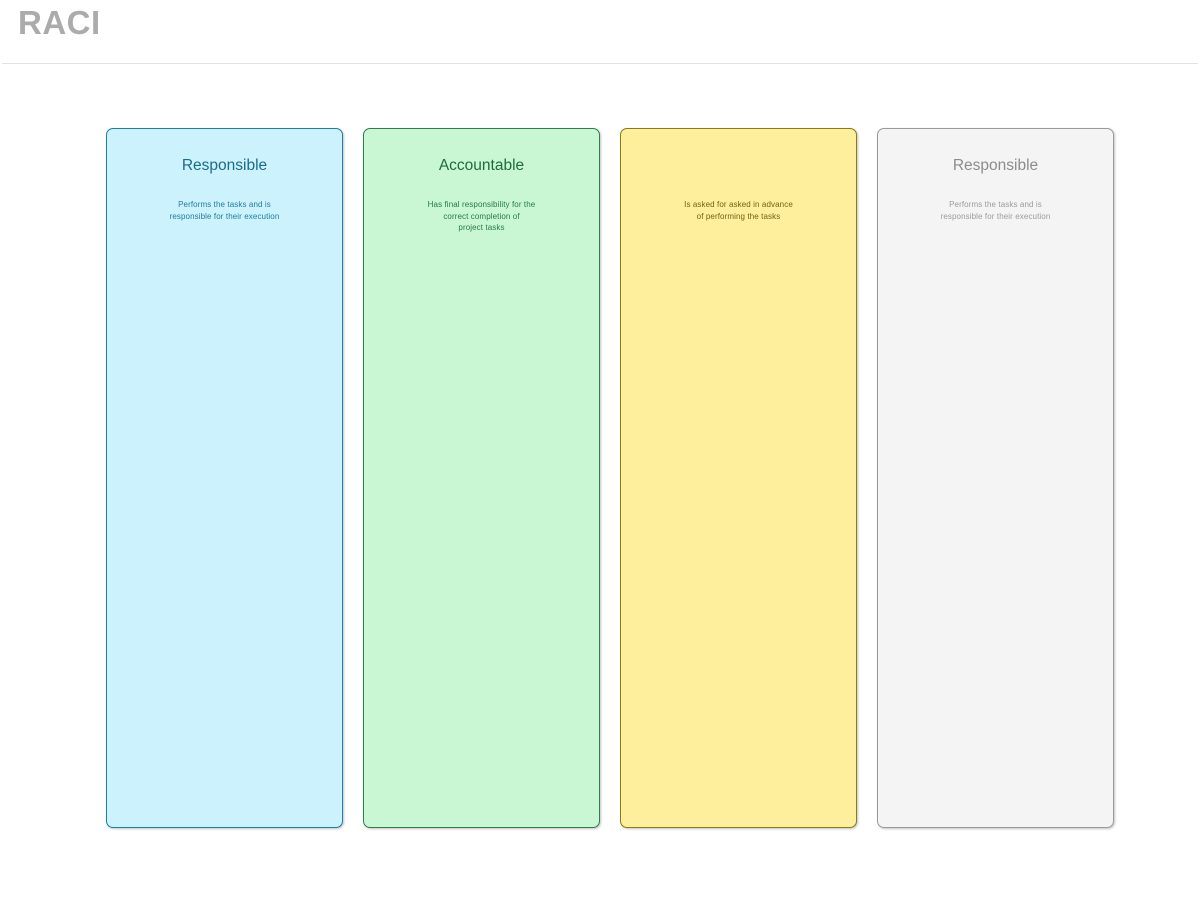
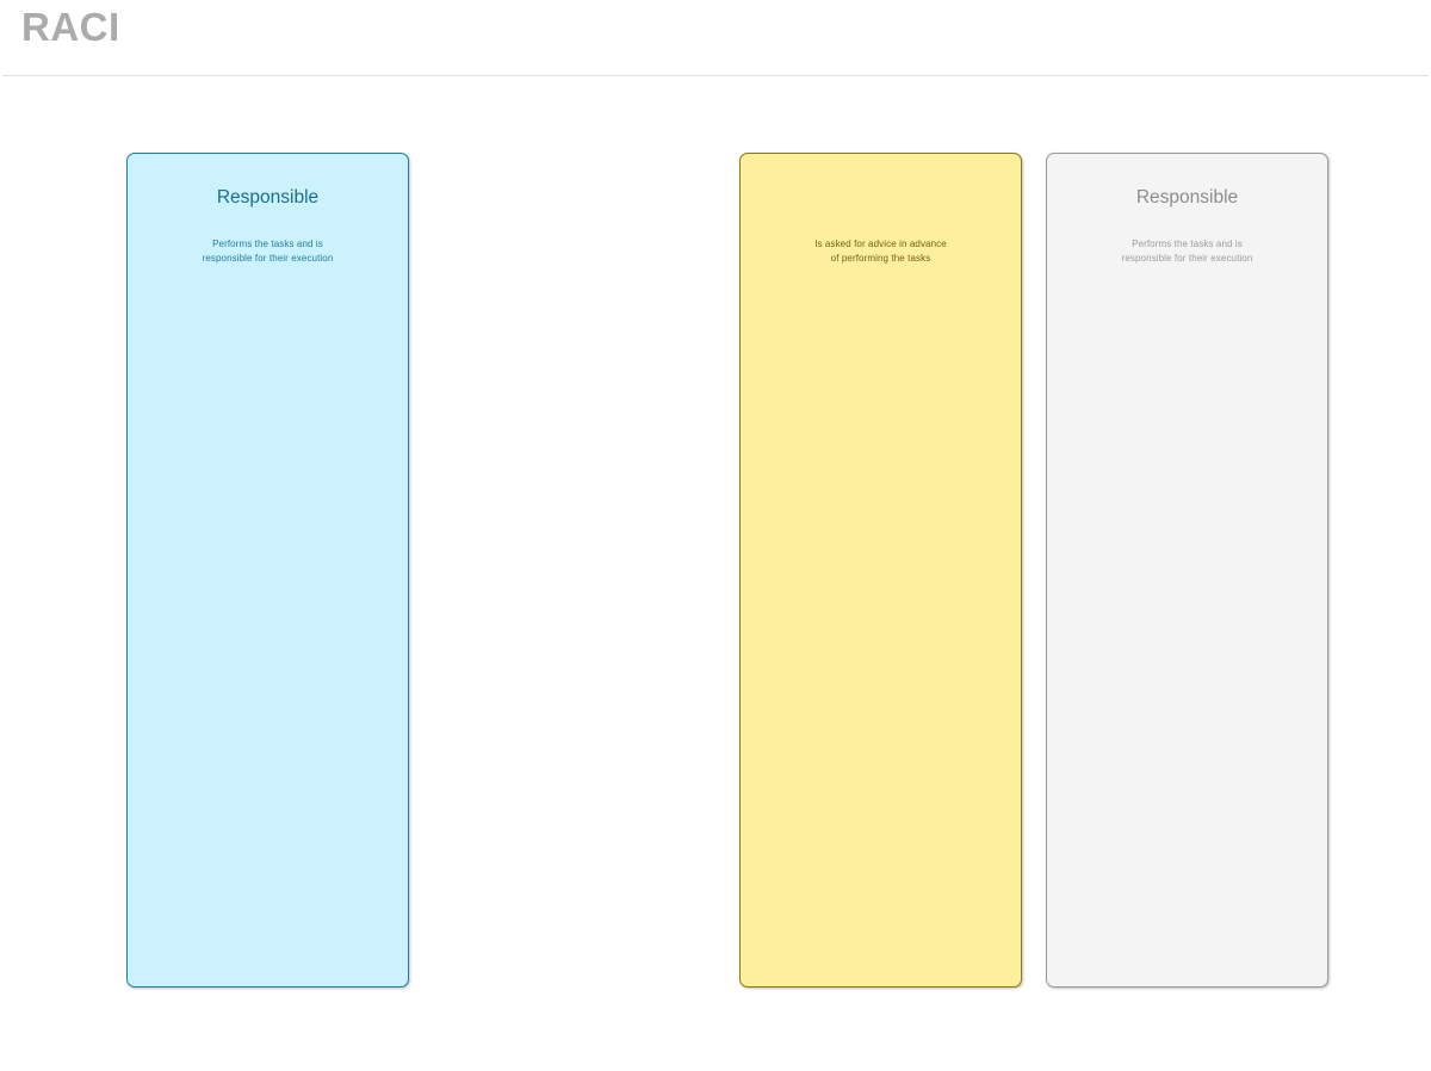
  RACI
  Responsible
  Performs the tasks and is
  responsible for their execution
- Accountable
- Has final responsibility for the
- correct completion of
- project tasks
- Is asked for asked in advance
+ Is asked for advice in advance
  of performing the tasks
  Responsible
  Performs the tasks and is
  responsible for their execution
